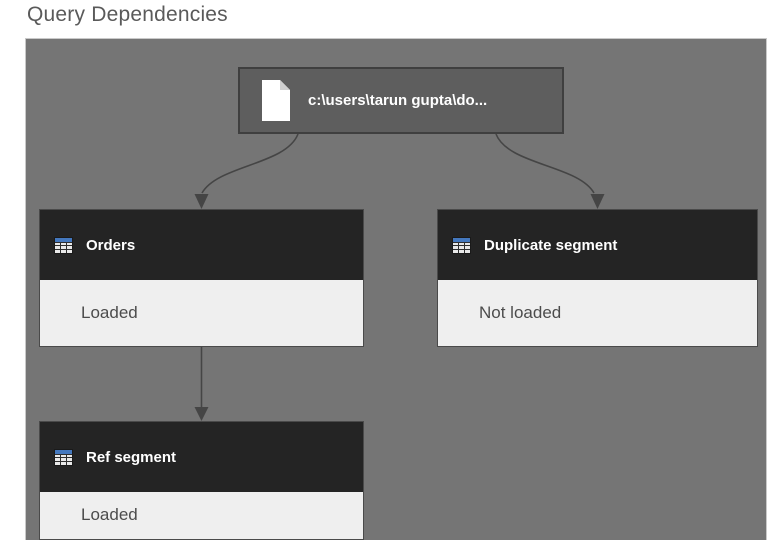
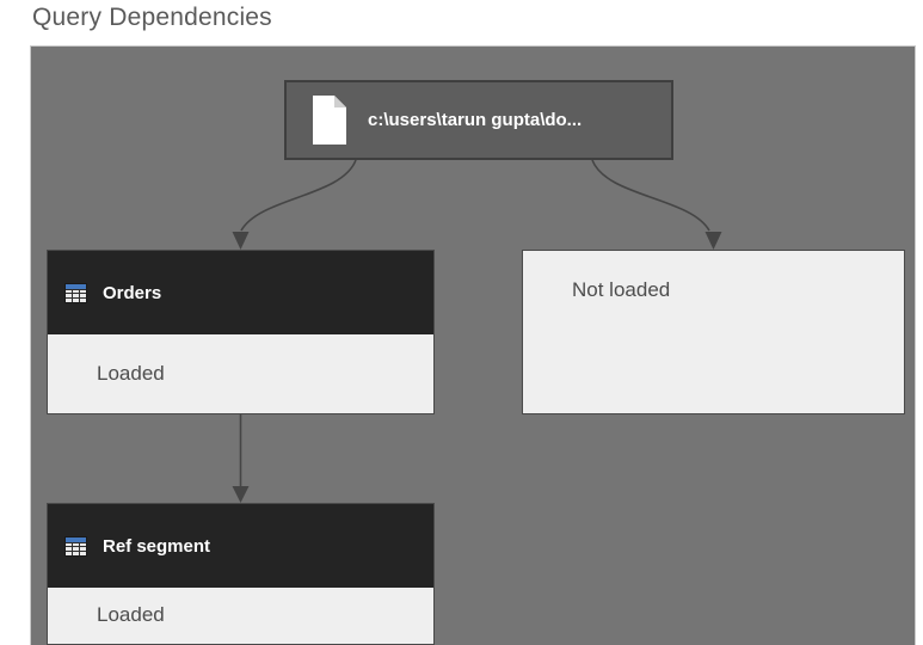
  Query Dependencies
  c:\users\tarun gupta\do...
  Orders
  Loaded
- Duplicate segment
  Not loaded
  Ref segment
  Loaded
